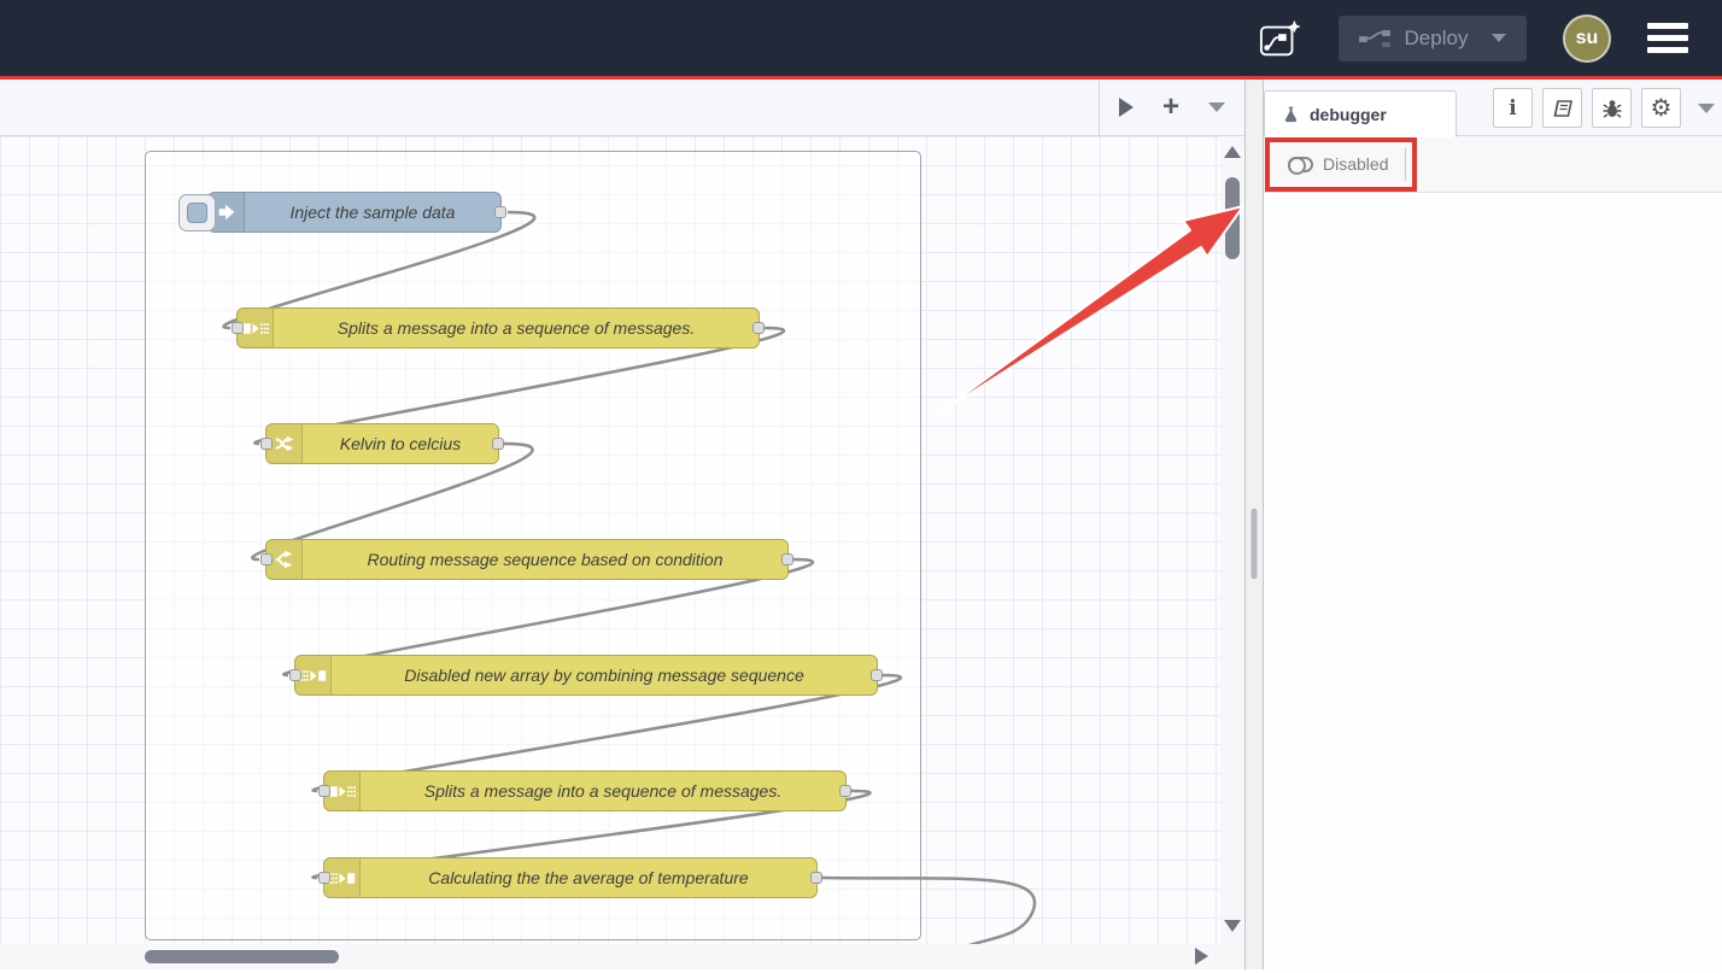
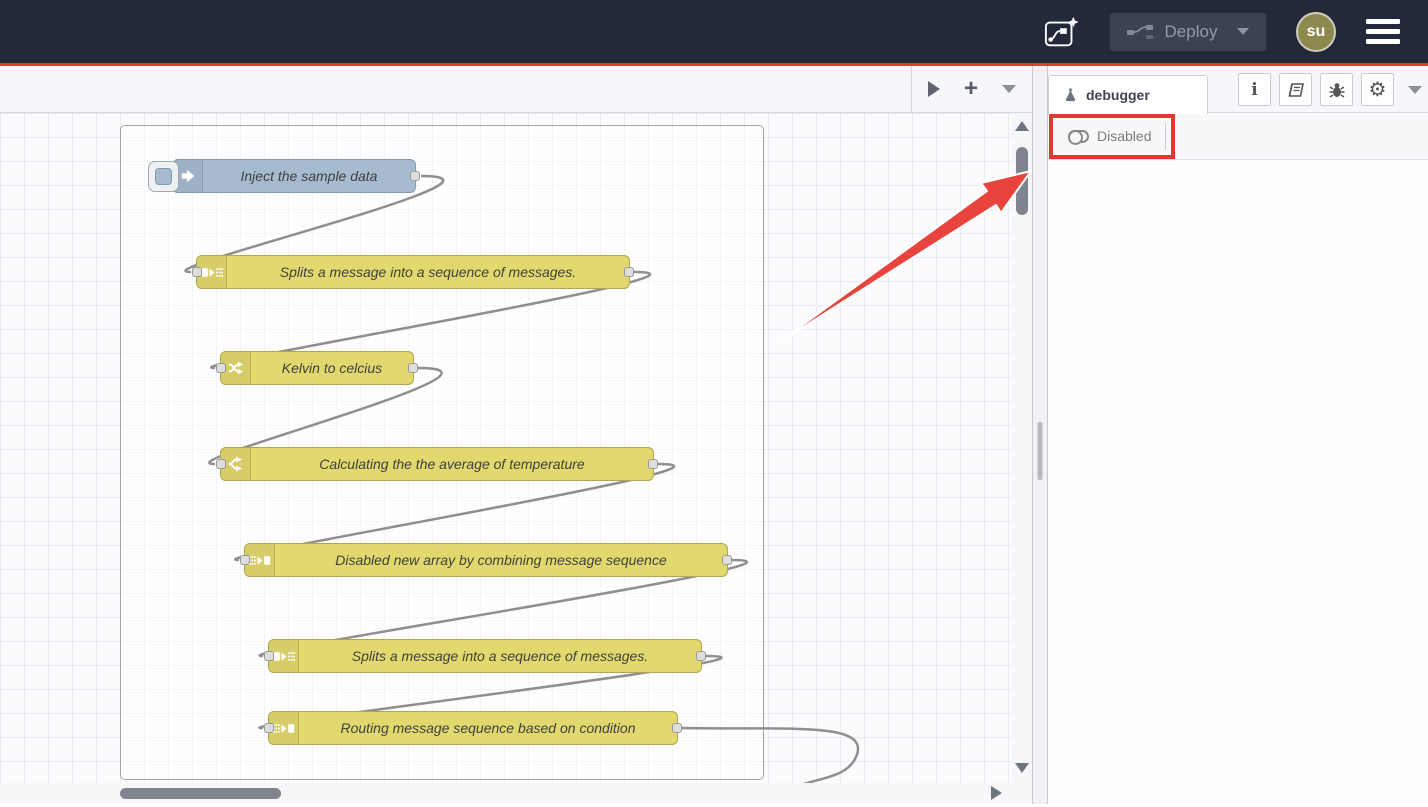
  Deploy
  su
  +
  Inject the sample data
  Splits a message into a sequence of messages.
  Kelvin to celcius
- Routing message sequence based on condition
+ Calculating the the average of temperature
  Disabled new array by combining message sequence
  Splits a message into a sequence of messages.
- Calculating the the average of temperature
+ Routing message sequence based on condition
  debugger
  i
  ⚙
  Disabled
